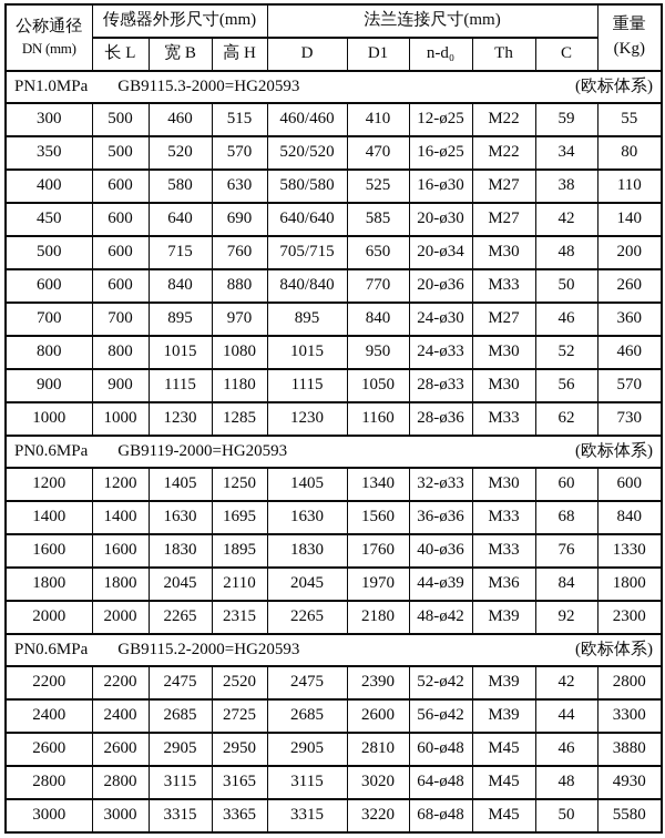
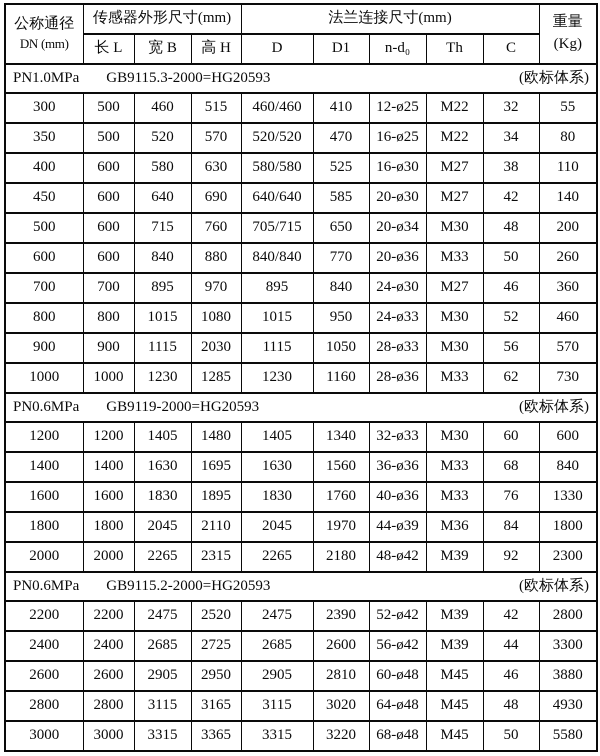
  公称通径 DN (mm)	传感器外形尺寸(mm)	法兰连接尺寸(mm)	重量 (Kg)
  长 L	宽 B	高 H	D	D1	n-d₀	Th	C
  PN1.0MPa GB9115.3-2000=HG20593 (欧标体系)
- 300	500	460	515	460/460	410	12-ø25	M22	59	55
+ 300	500	460	515	460/460	410	12-ø25	M22	32	55
  350	500	520	570	520/520	470	16-ø25	M22	34	80
  400	600	580	630	580/580	525	16-ø30	M27	38	110
  450	600	640	690	640/640	585	20-ø30	M27	42	140
  500	600	715	760	705/715	650	20-ø34	M30	48	200
  600	600	840	880	840/840	770	20-ø36	M33	50	260
  700	700	895	970	895	840	24-ø30	M27	46	360
  800	800	1015	1080	1015	950	24-ø33	M30	52	460
- 900	900	1115	1180	1115	1050	28-ø33	M30	56	570
+ 900	900	1115	2030	1115	1050	28-ø33	M30	56	570
  1000	1000	1230	1285	1230	1160	28-ø36	M33	62	730
  PN0.6MPa GB9119-2000=HG20593 (欧标体系)
- 1200	1200	1405	1250	1405	1340	32-ø33	M30	60	600
+ 1200	1200	1405	1480	1405	1340	32-ø33	M30	60	600
  1400	1400	1630	1695	1630	1560	36-ø36	M33	68	840
  1600	1600	1830	1895	1830	1760	40-ø36	M33	76	1330
  1800	1800	2045	2110	2045	1970	44-ø39	M36	84	1800
  2000	2000	2265	2315	2265	2180	48-ø42	M39	92	2300
  PN0.6MPa GB9115.2-2000=HG20593 (欧标体系)
  2200	2200	2475	2520	2475	2390	52-ø42	M39	42	2800
  2400	2400	2685	2725	2685	2600	56-ø42	M39	44	3300
  2600	2600	2905	2950	2905	2810	60-ø48	M45	46	3880
  2800	2800	3115	3165	3115	3020	64-ø48	M45	48	4930
  3000	3000	3315	3365	3315	3220	68-ø48	M45	50	5580
